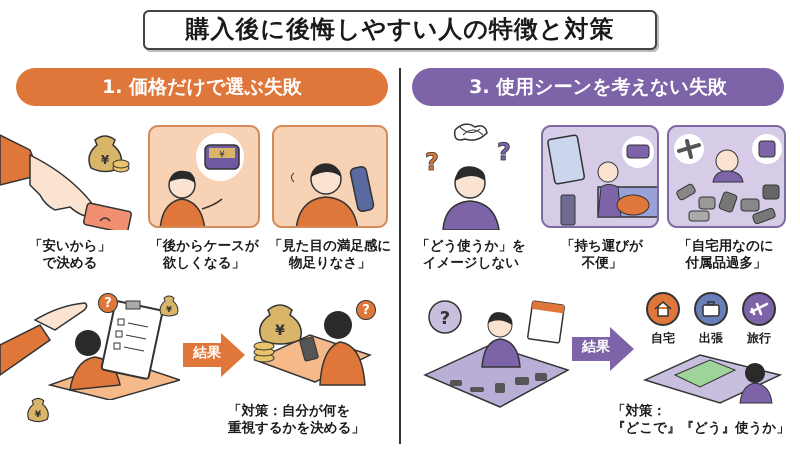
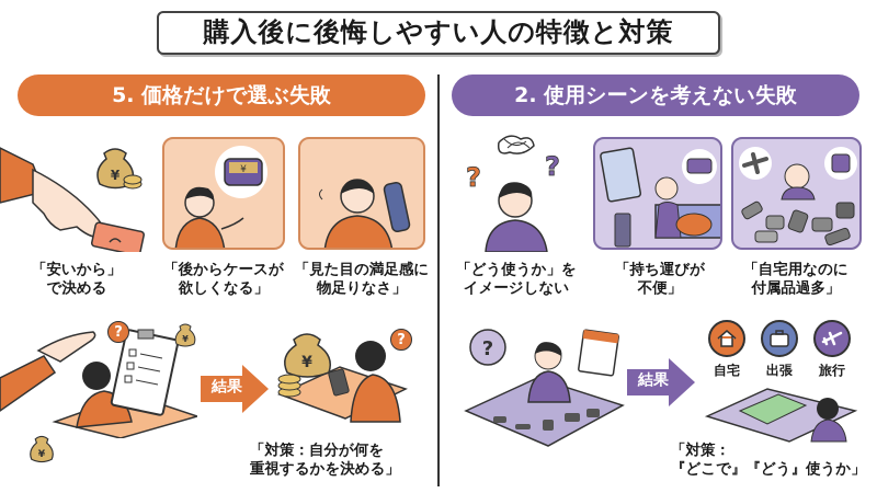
  購入後に後悔しやすい人の特徴と対策
- 1. 価格だけで選ぶ失敗
+ 5. 価格だけで選ぶ失敗
  ¥
  ¥
  「安いから」
  で決める
  「後からケースが
  欲しくなる」
  「見た目の満足感に
  物足りなさ」
  ?
  ¥
  ¥
  結果
  ¥
  ?
  「対策：自分が何を
  重視するかを決める」
- 3. 使用シーンを考えない失敗
+ 2. 使用シーンを考えない失敗
  ?
  ?
  「どう使うか」を
  イメージしない
  「持ち運びが
  不便」
  「自宅用なのに
  付属品過多」
  ?
  結果
  自宅
  出張
  旅行
  「対策：
  『どこで』『どう』使うか」
